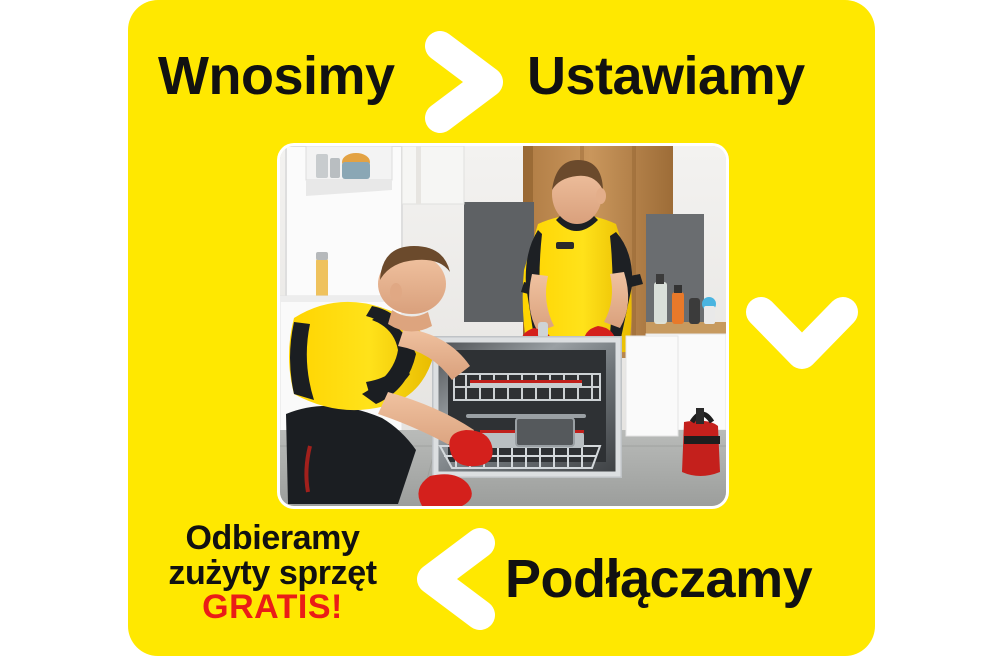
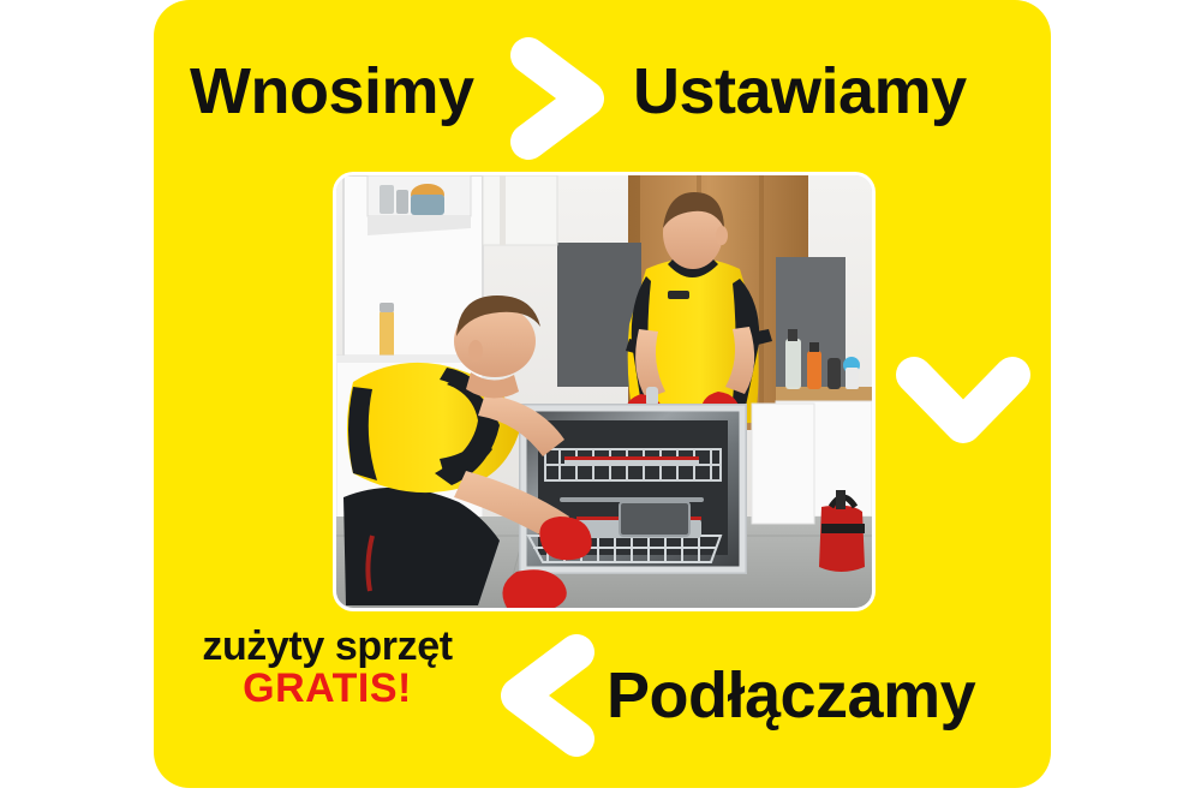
  Wnosimy
  Ustawiamy
- Odbieramy
  zużyty sprzęt
  GRATIS!
  Podłączamy
